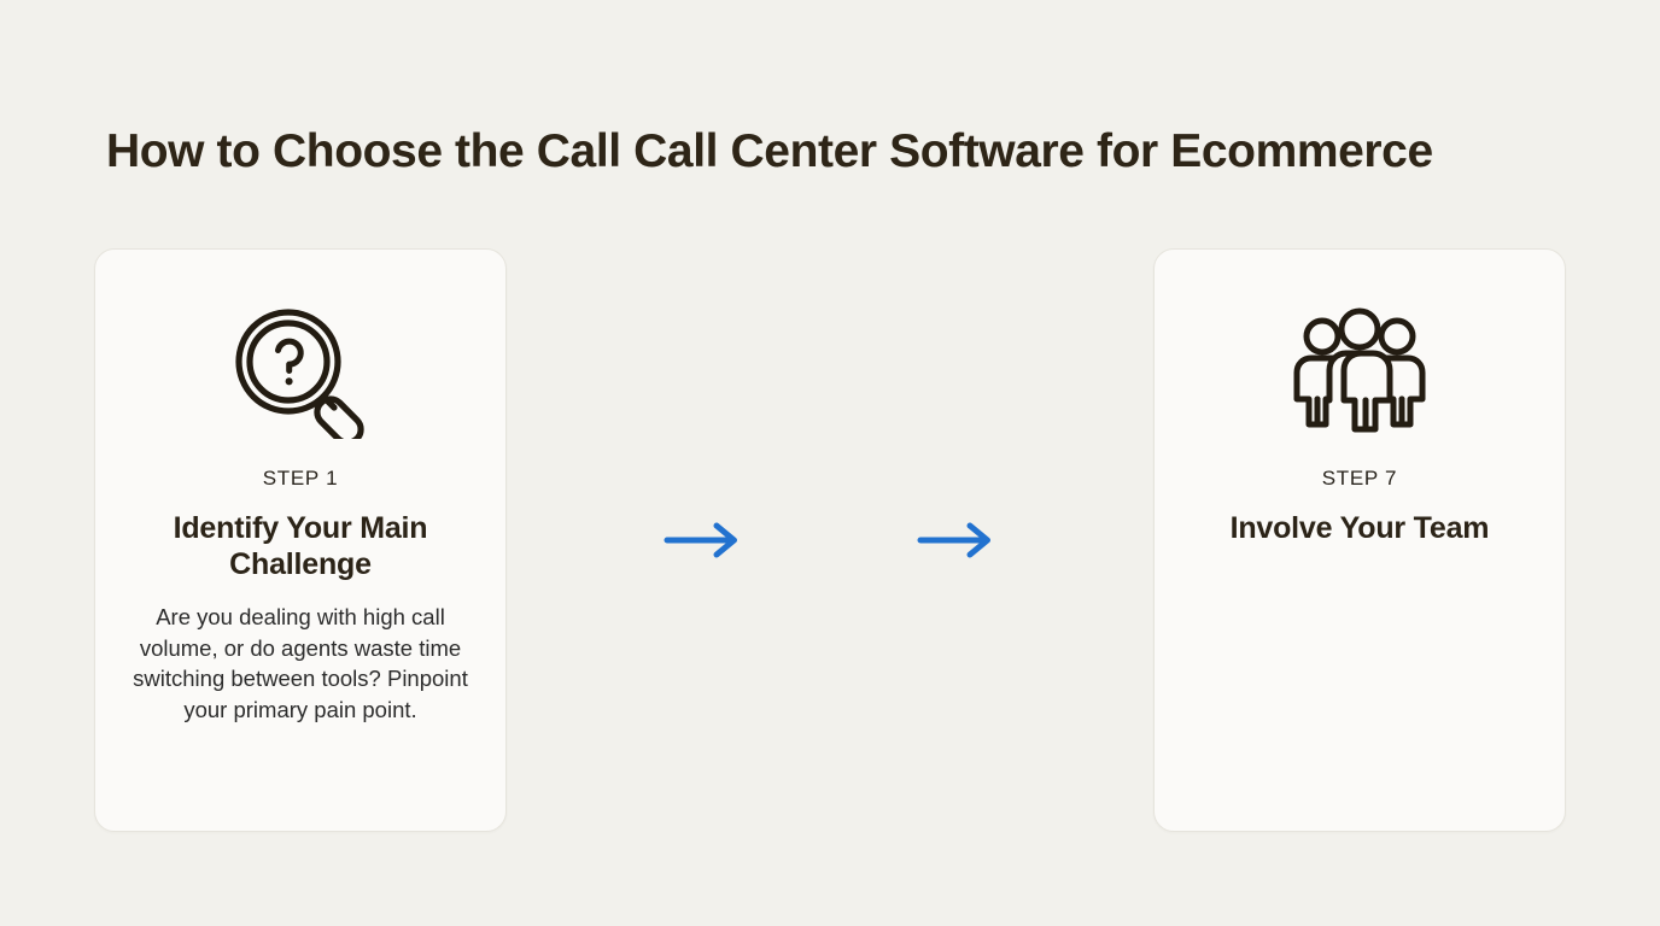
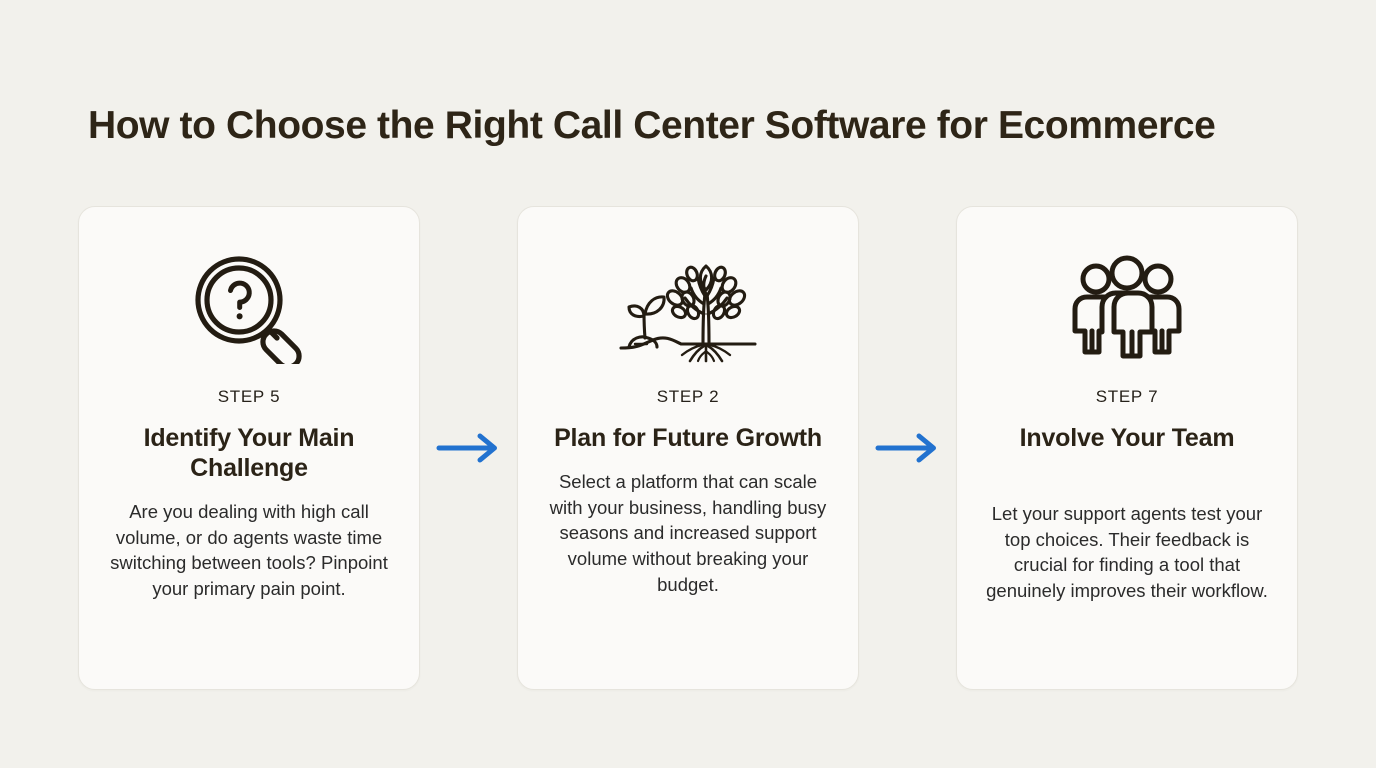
- How to Choose the Call Call Center Software for Ecommerce
+ How to Choose the Right Call Center Software for Ecommerce
- STEP 1
+ STEP 5
  Identify Your Main Challenge
  Are you dealing with high call volume, or do agents waste time switching between tools? Pinpoint your primary pain point.
+ STEP 2
+ Plan for Future Growth
+ Select a platform that can scale with your business, handling busy seasons and increased support volume without breaking your budget.
  STEP 7
  Involve Your Team
+ Let your support agents test your top choices. Their feedback is crucial for finding a tool that genuinely improves their workflow.
